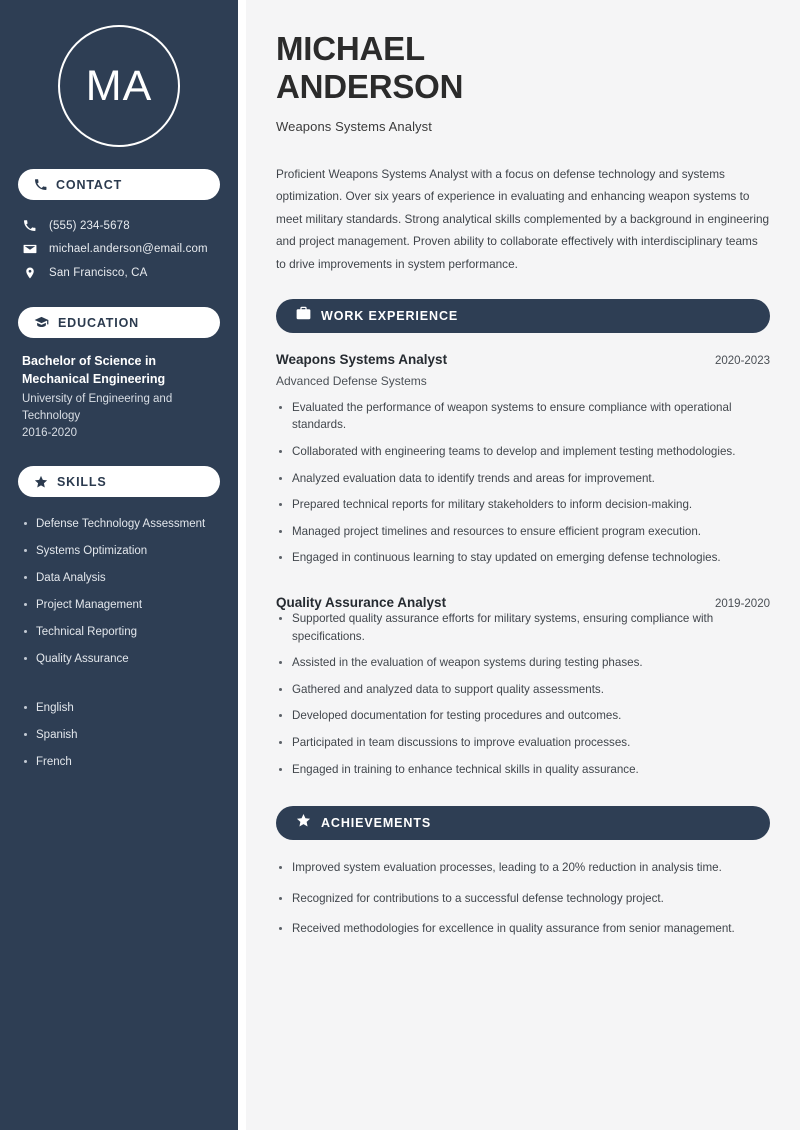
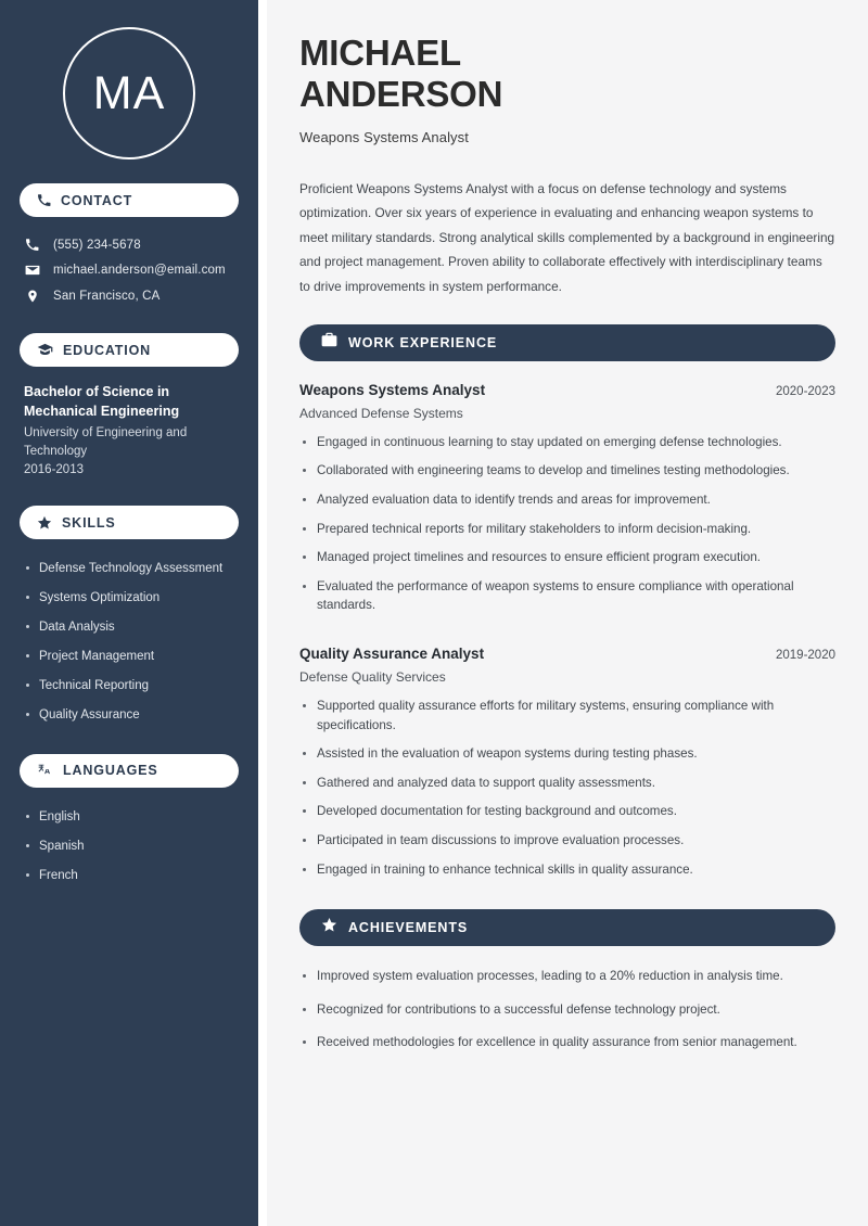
  MA
  CONTACT
  (555) 234-5678
  michael.anderson@email.com
  San Francisco, CA
  EDUCATION
  Bachelor of Science in Mechanical Engineering
  University of Engineering and Technology
- 2016-2020
+ 2016-2013
  SKILLS
  Defense Technology Assessment
  Systems Optimization
  Data Analysis
  Project Management
  Technical Reporting
  Quality Assurance
+ LANGUAGES
  English
  Spanish
  French
  MICHAEL
  ANDERSON
  Weapons Systems Analyst
  Proficient Weapons Systems Analyst with a focus on defense technology and systems optimization. Over six years of experience in evaluating and enhancing weapon systems to meet military standards. Strong analytical skills complemented by a background in engineering and project management. Proven ability to collaborate effectively with interdisciplinary teams to drive improvements in system performance.
  WORK EXPERIENCE
  Weapons Systems Analyst
  2020-2023
  Advanced Defense Systems
- Evaluated the performance of weapon systems to ensure compliance with operational standards.
+ Engaged in continuous learning to stay updated on emerging defense technologies.
- Collaborated with engineering teams to develop and implement testing methodologies.
+ Collaborated with engineering teams to develop and timelines testing methodologies.
  Analyzed evaluation data to identify trends and areas for improvement.
  Prepared technical reports for military stakeholders to inform decision-making.
  Managed project timelines and resources to ensure efficient program execution.
- Engaged in continuous learning to stay updated on emerging defense technologies.
+ Evaluated the performance of weapon systems to ensure compliance with operational standards.
  Quality Assurance Analyst
  2019-2020
+ Defense Quality Services
  Supported quality assurance efforts for military systems, ensuring compliance with specifications.
  Assisted in the evaluation of weapon systems during testing phases.
  Gathered and analyzed data to support quality assessments.
- Developed documentation for testing procedures and outcomes.
+ Developed documentation for testing background and outcomes.
  Participated in team discussions to improve evaluation processes.
  Engaged in training to enhance technical skills in quality assurance.
  ACHIEVEMENTS
  Improved system evaluation processes, leading to a 20% reduction in analysis time.
  Recognized for contributions to a successful defense technology project.
  Received methodologies for excellence in quality assurance from senior management.
